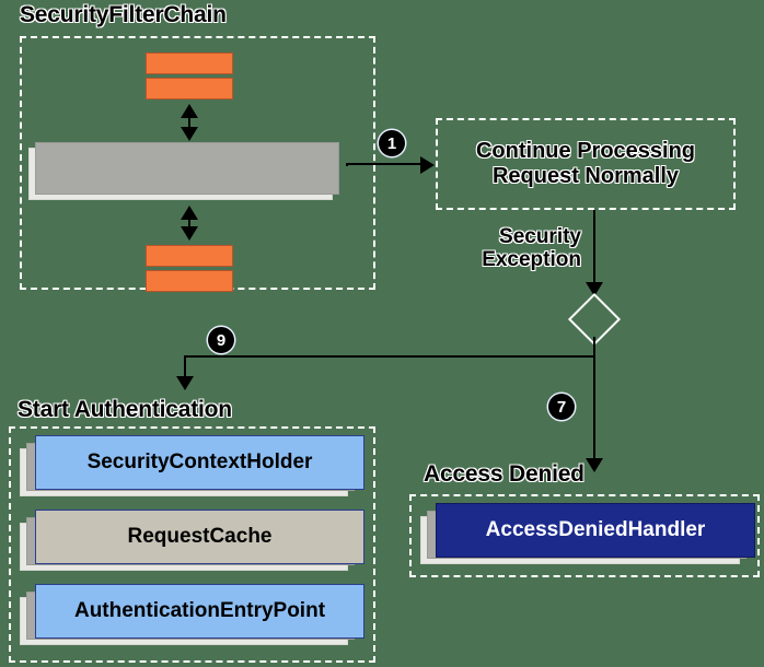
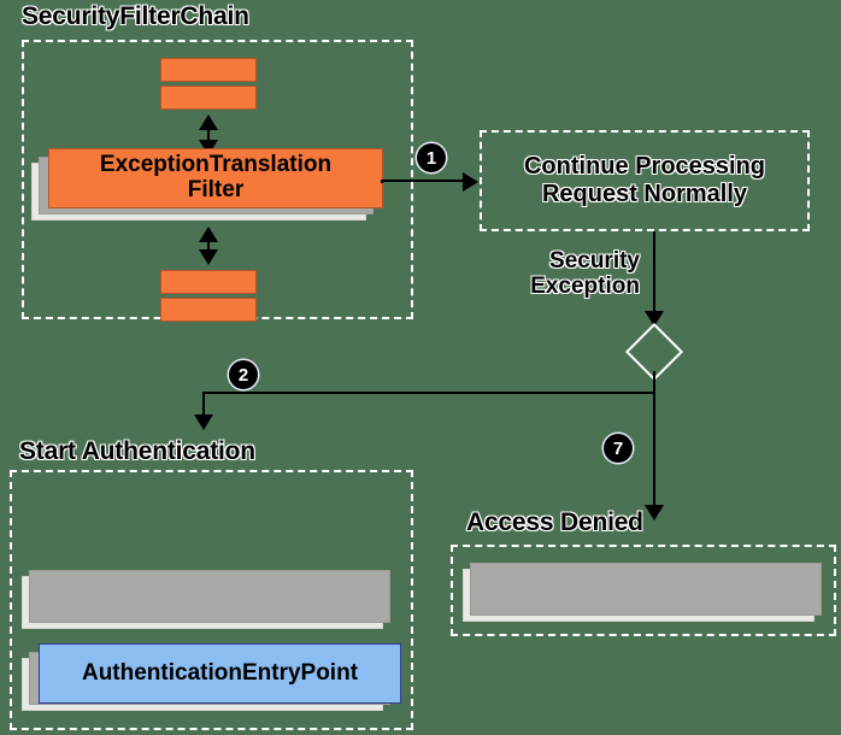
  SecurityFilterChain
+ ExceptionTranslation
+ Filter
  1
  Continue Processing
  Request Normally
  Security
  Exception
- 9
+ 2
  7
  Start Authentication
- SecurityContextHolder
- RequestCache
  AuthenticationEntryPoint
  Access Denied
- AccessDeniedHandler
